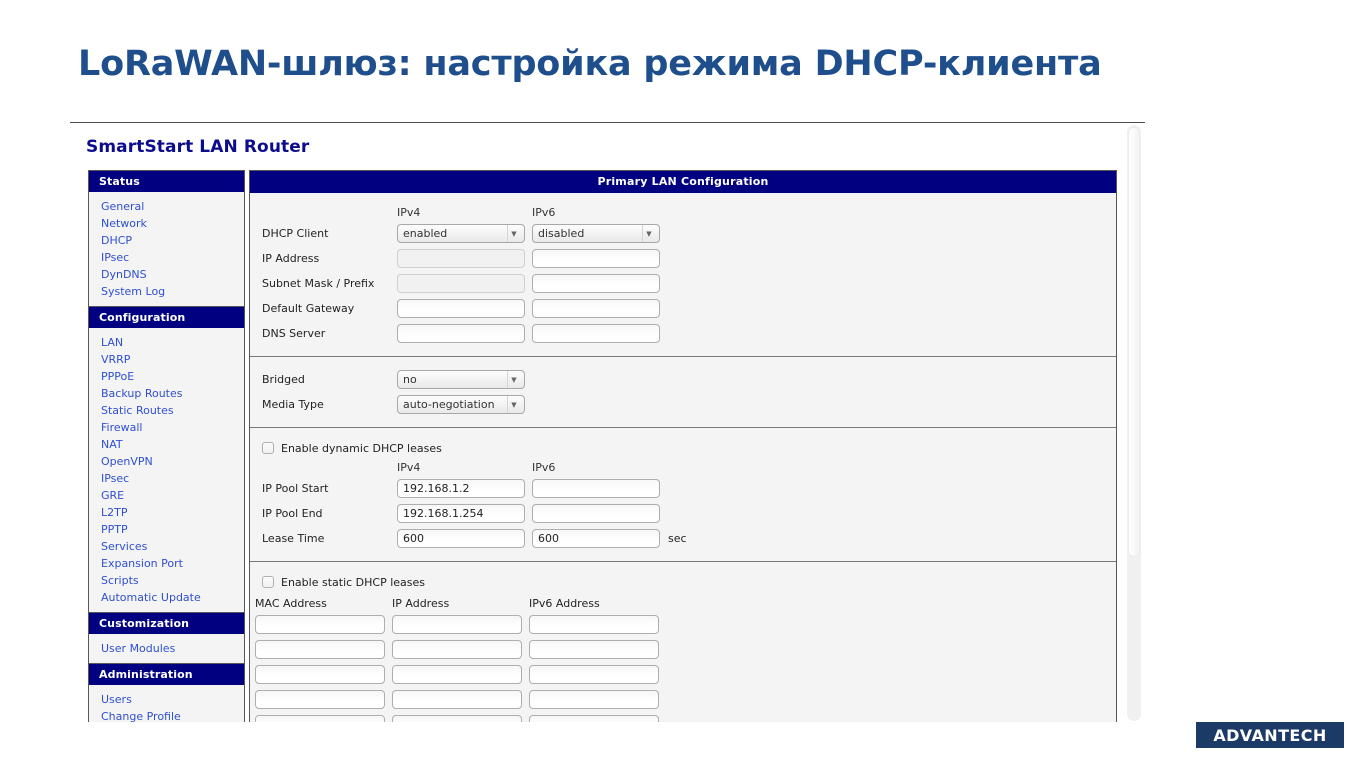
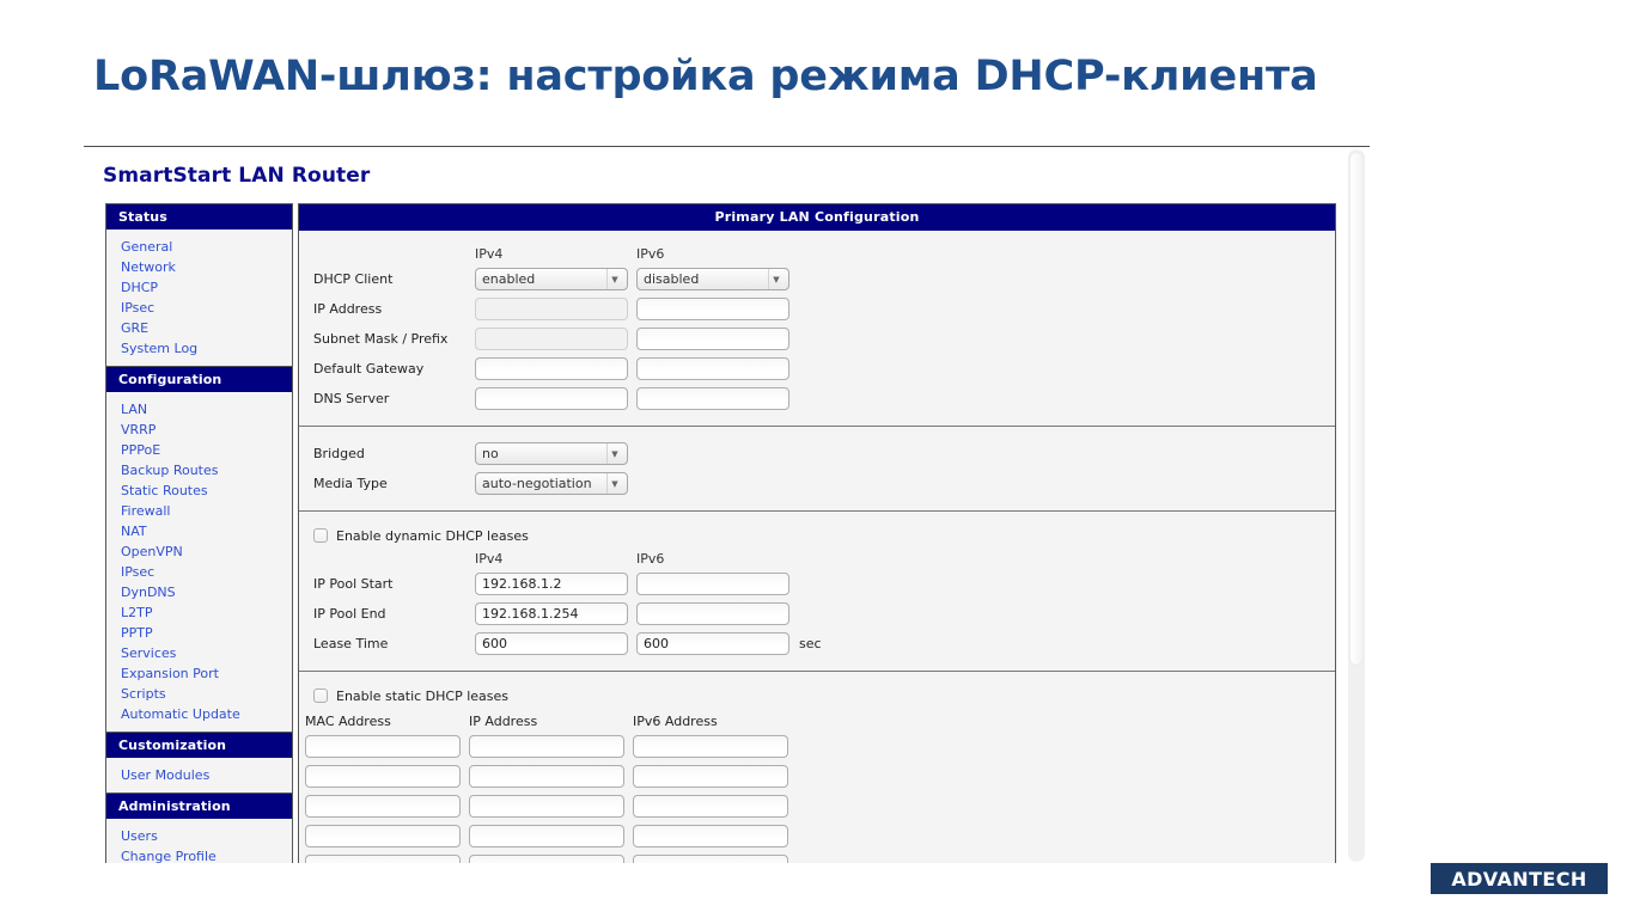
  LoRaWAN-шлюз: настройка режима DHCP-клиента
  SmartStart LAN Router
  Status
  General
  Network
  DHCP
  IPsec
- DynDNS
+ GRE
  System Log
  Configuration
  LAN
  VRRP
  PPPoE
  Backup Routes
  Static Routes
  Firewall
  NAT
  OpenVPN
  IPsec
- GRE
+ DynDNS
  L2TP
  PPTP
  Services
  Expansion Port
  Scripts
  Automatic Update
  Customization
  User Modules
  Administration
  Users
  Change Profile
  Primary LAN Configuration
  IPv4
  IPv6
  DHCP Client
  enabled
  ▼
  disabled
  ▼
  IP Address
  Subnet Mask / Prefix
  Default Gateway
  DNS Server
  Bridged
  no
  ▼
  Media Type
  auto-negotiation
  ▼
  Enable dynamic DHCP leases
  IPv4
  IPv6
  IP Pool Start
  192.168.1.2
  IP Pool End
  192.168.1.254
  Lease Time
  600
  600
  sec
  Enable static DHCP leases
  MAC Address
  IP Address
  IPv6 Address
  ADVANTECH
